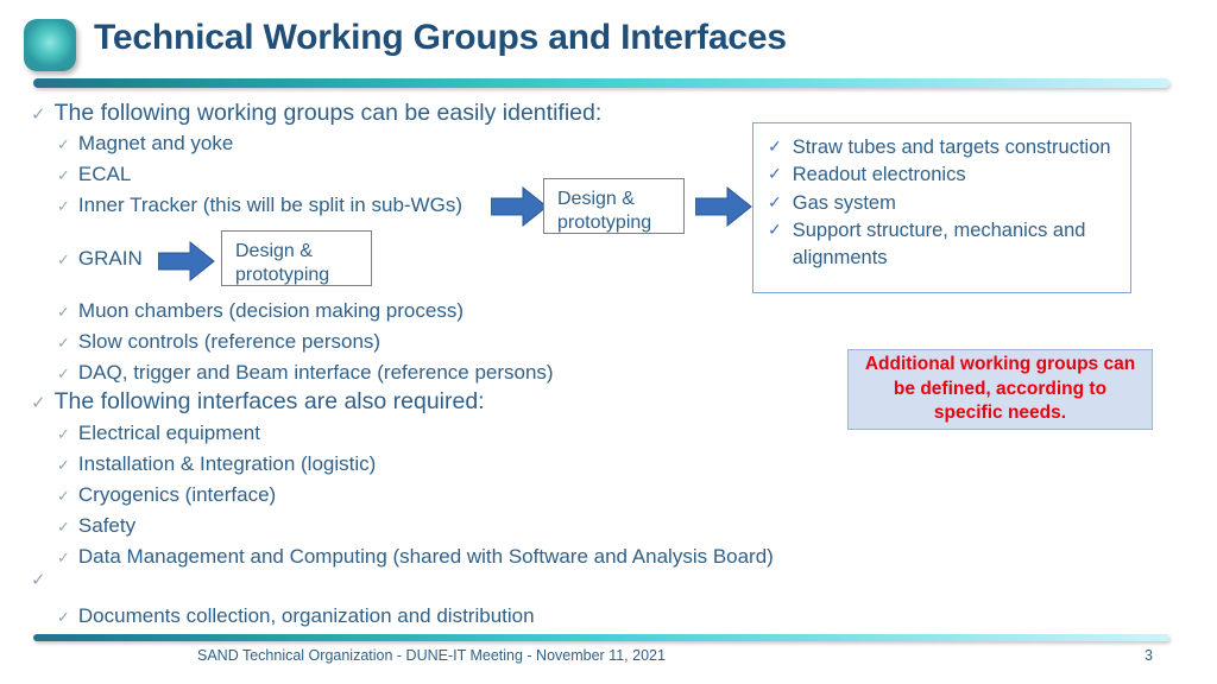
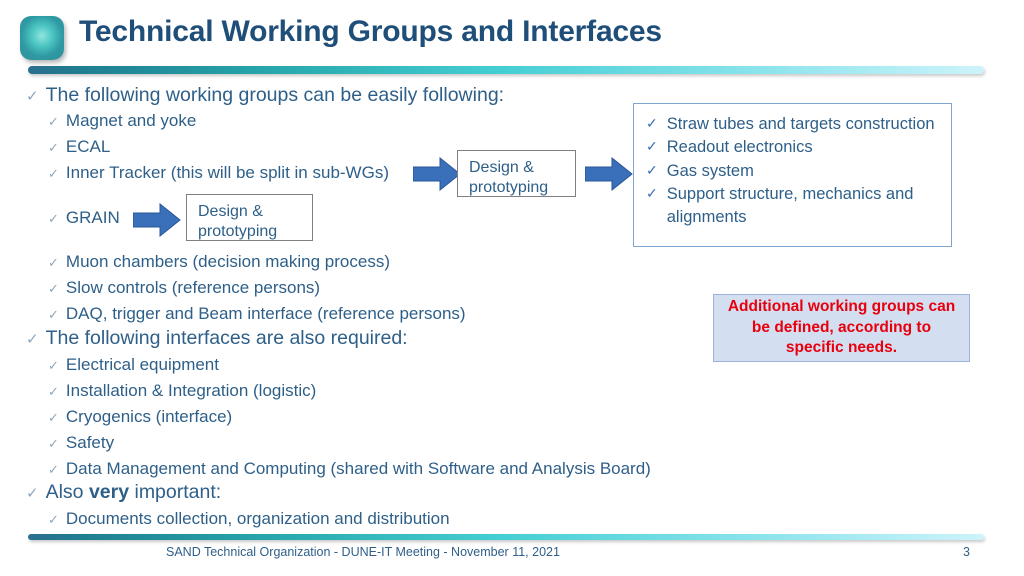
  Technical Working Groups and Interfaces
  ✓
- The following working groups can be easily identified:
+ The following working groups can be easily following:
  ✓
  Magnet and yoke
  ✓
  ECAL
  ✓
  Inner Tracker (this will be split in sub-WGs)
  ✓
  GRAIN
  ✓
  Muon chambers (decision making process)
  ✓
  Slow controls (reference persons)
  ✓
  DAQ, trigger and Beam interface (reference persons)
  ✓
  The following interfaces are also required:
  ✓
  Electrical equipment
  ✓
  Installation & Integration (logistic)
  ✓
  Cryogenics (interface)
  ✓
  Safety
  ✓
  Data Management and Computing (shared with Software and Analysis Board)
  ✓
+ Also very important:
  ✓
  Documents collection, organization and distribution
  Design &
  prototyping
  Design &
  prototyping
  ✓
  Straw tubes and targets construction
  ✓
  Readout electronics
  ✓
  Gas system
  ✓
  Support structure, mechanics and alignments
  Additional working groups can be defined, according to specific needs.
  SAND Technical Organization - DUNE-IT Meeting - November 11, 2021
  3
